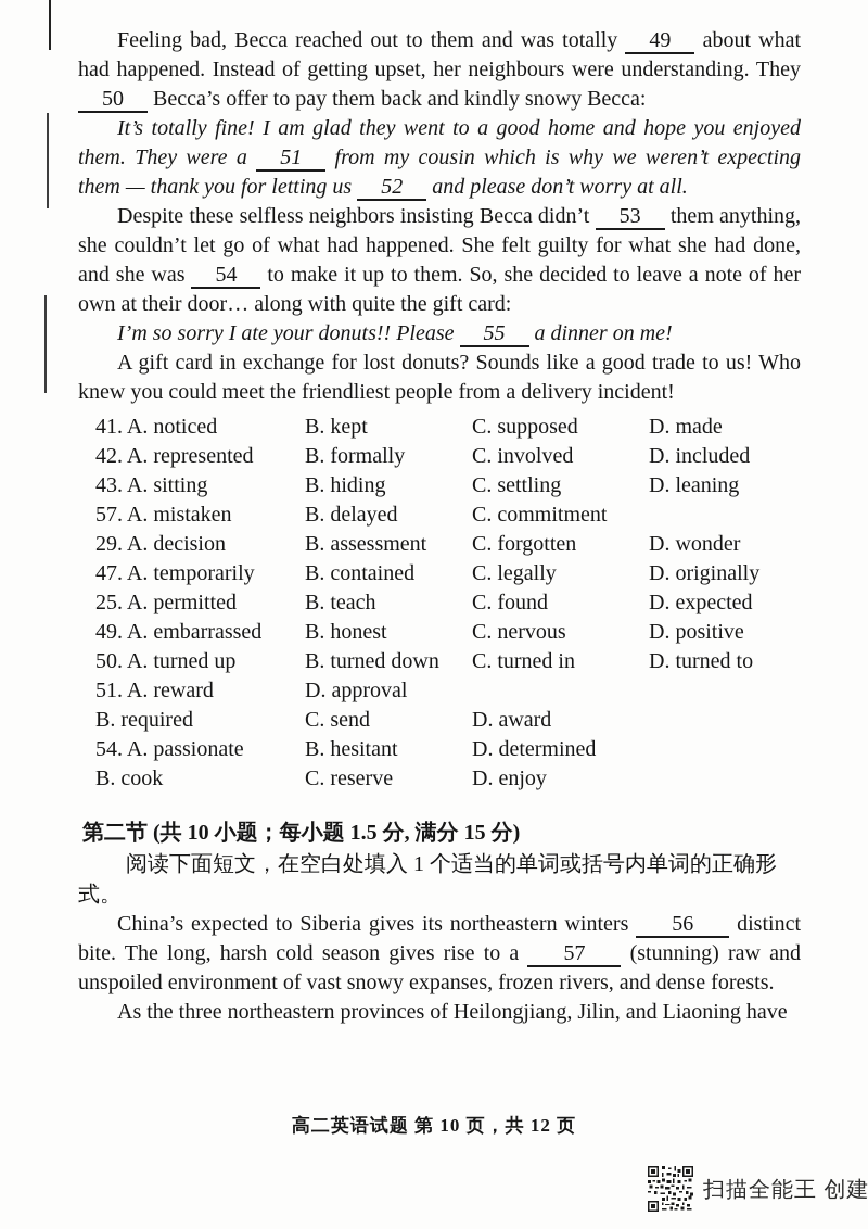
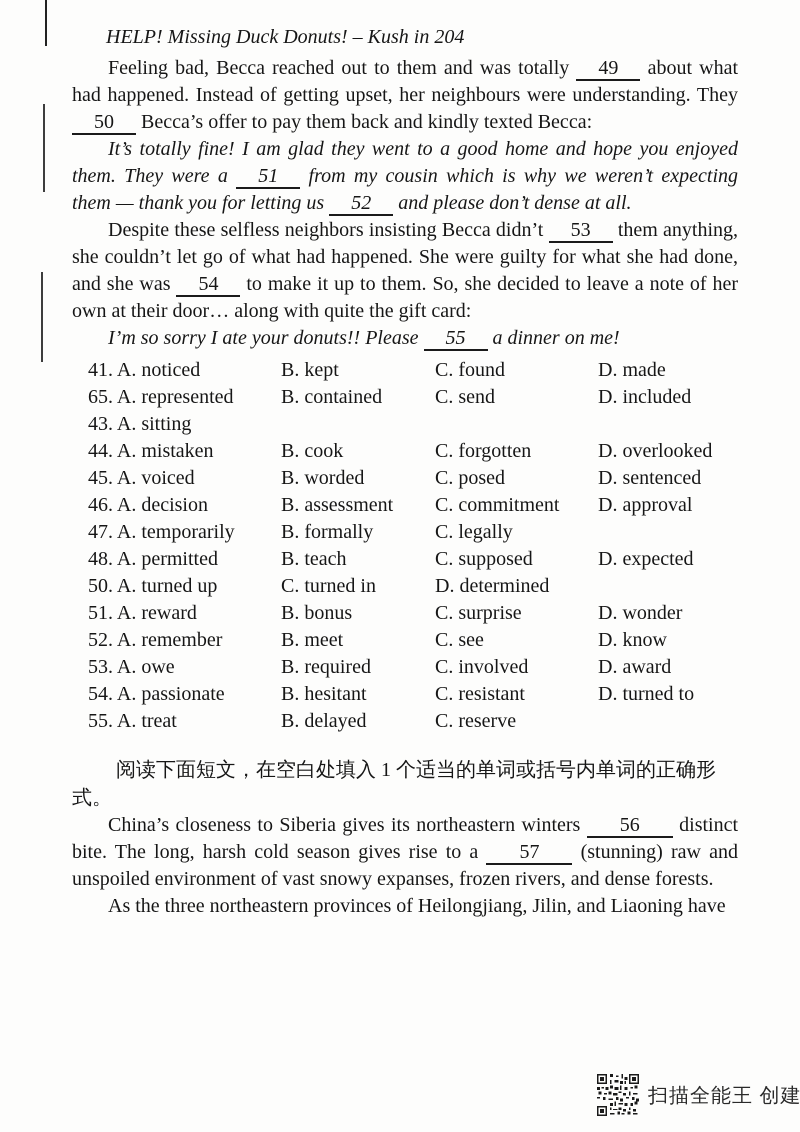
+ HELP! Missing Duck Donuts! – Kush in 204
- Feeling bad, Becca reached out to them and was totally 49 about what had happened. Instead of getting upset, her neighbours were understanding. They 50 Becca’s offer to pay them back and kindly snowy Becca:
+ Feeling bad, Becca reached out to them and was totally 49 about what had happened. Instead of getting upset, her neighbours were understanding. They 50 Becca’s offer to pay them back and kindly texted Becca:
- It’s totally fine! I am glad they went to a good home and hope you enjoyed them. They were a 51 from my cousin which is why we weren’t expecting them — thank you for letting us 52 and please don’t worry at all.
+ It’s totally fine! I am glad they went to a good home and hope you enjoyed them. They were a 51 from my cousin which is why we weren’t expecting them — thank you for letting us 52 and please don’t dense at all.
- Despite these selfless neighbors insisting Becca didn’t 53 them anything, she couldn’t let go of what had happened. She felt guilty for what she had done, and she was 54 to make it up to them. So, she decided to leave a note of her own at their door… along with quite the gift card:
+ Despite these selfless neighbors insisting Becca didn’t 53 them anything, she couldn’t let go of what had happened. She were guilty for what she had done, and she was 54 to make it up to them. So, she decided to leave a note of her own at their door… along with quite the gift card:
  I’m so sorry I ate your donuts!! Please 55 a dinner on me!
- A gift card in exchange for lost donuts? Sounds like a good trade to us! Who knew you could meet the friendliest people from a delivery incident!
  41. A. noticed
  B. kept
- C. supposed
+ C. found
  D. made
- 42. A. represented
+ 65. A. represented
- B. formally
+ B. contained
- C. involved
+ C. send
  D. included
  43. A. sitting
- B. hiding
- C. settling
- D. leaning
- 57. A. mistaken
+ 44. A. mistaken
- B. delayed
+ B. cook
- C. commitment
+ C. forgotten
+ D. overlooked
+ 45. A. voiced
+ B. worded
+ C. posed
+ D. sentenced
- 29. A. decision
+ 46. A. decision
  B. assessment
- C. forgotten
+ C. commitment
- D. wonder
+ D. approval
  47. A. temporarily
- B. contained
+ B. formally
  C. legally
- D. originally
- 25. A. permitted
+ 48. A. permitted
  B. teach
- C. found
+ C. supposed
  D. expected
- 49. A. embarrassed
- B. honest
- C. nervous
- D. positive
  50. A. turned up
- B. turned down
  C. turned in
- D. turned to
+ D. determined
  51. A. reward
+ B. bonus
+ C. surprise
- D. approval
+ D. wonder
+ 52. A. remember
+ B. meet
+ C. see
+ D. know
+ 53. A. owe
  B. required
- C. send
+ C. involved
  D. award
  54. A. passionate
  B. hesitant
+ C. resistant
- D. determined
+ D. turned to
+ 55. A. treat
- B. cook
+ B. delayed
  C. reserve
- D. enjoy
- 第二节 (共 10 小题；每小题 1.5 分, 满分 15 分)
  阅读下面短文，在空白处填入 1 个适当的单词或括号内单词的正确形式。
- China’s expected to Siberia gives its northeastern winters 56 distinct bite. The long, harsh cold season gives rise to a 57 (stunning) raw and unspoiled environment of vast snowy expanses, frozen rivers, and dense forests.
+ China’s closeness to Siberia gives its northeastern winters 56 distinct bite. The long, harsh cold season gives rise to a 57 (stunning) raw and unspoiled environment of vast snowy expanses, frozen rivers, and dense forests.
  As the three northeastern provinces of Heilongjiang, Jilin, and Liaoning have
- 高二英语试题 第 10 页，共 12 页
  扫描全能王 创建
